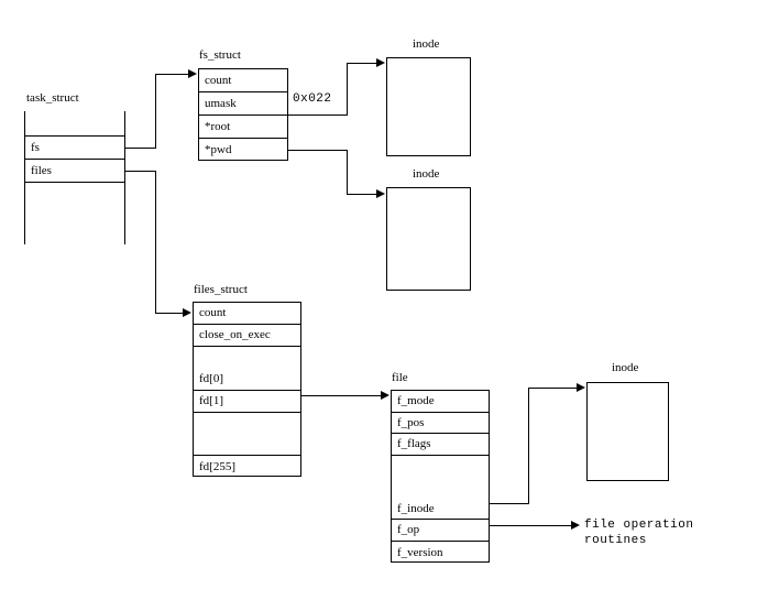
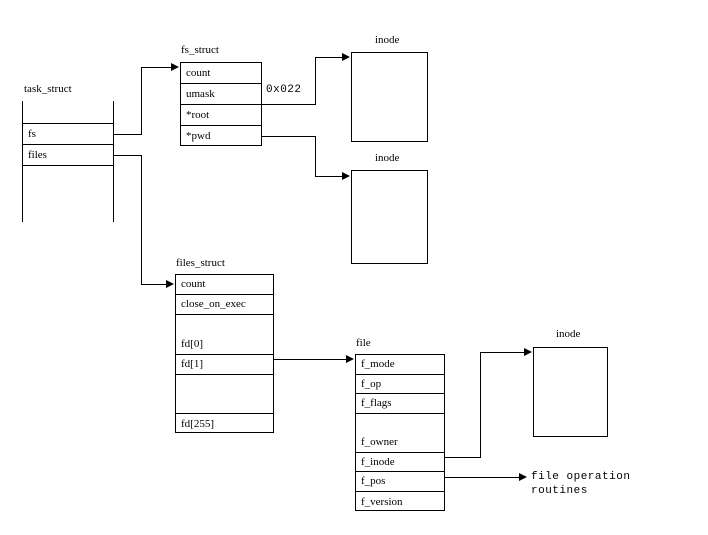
  task_struct
  fs
  files
  fs_struct
  count
  umask
  *root
  *pwd
  0x022
  files_struct
  count
  close_on_exec
  fd[0]
  fd[1]
  fd[255]
  file
  f_mode
- f_pos
+ f_op
  f_flags
+ f_owner
  f_inode
- f_op
+ f_pos
  f_version
  inode
  inode
  inode
  file operation
  routines
